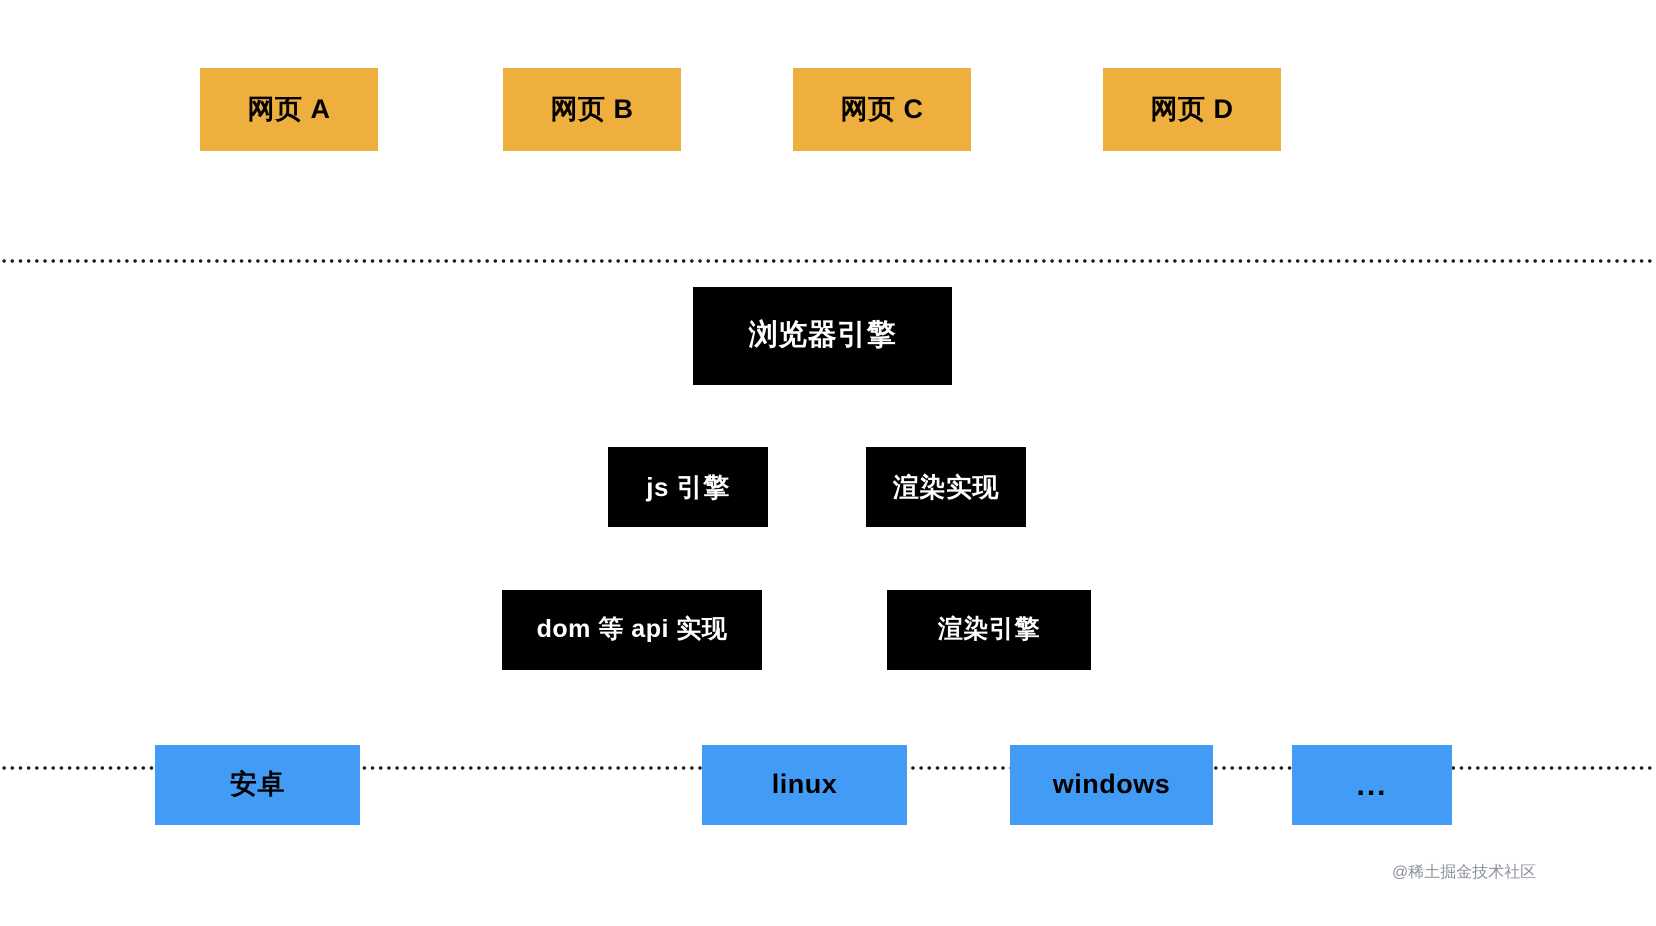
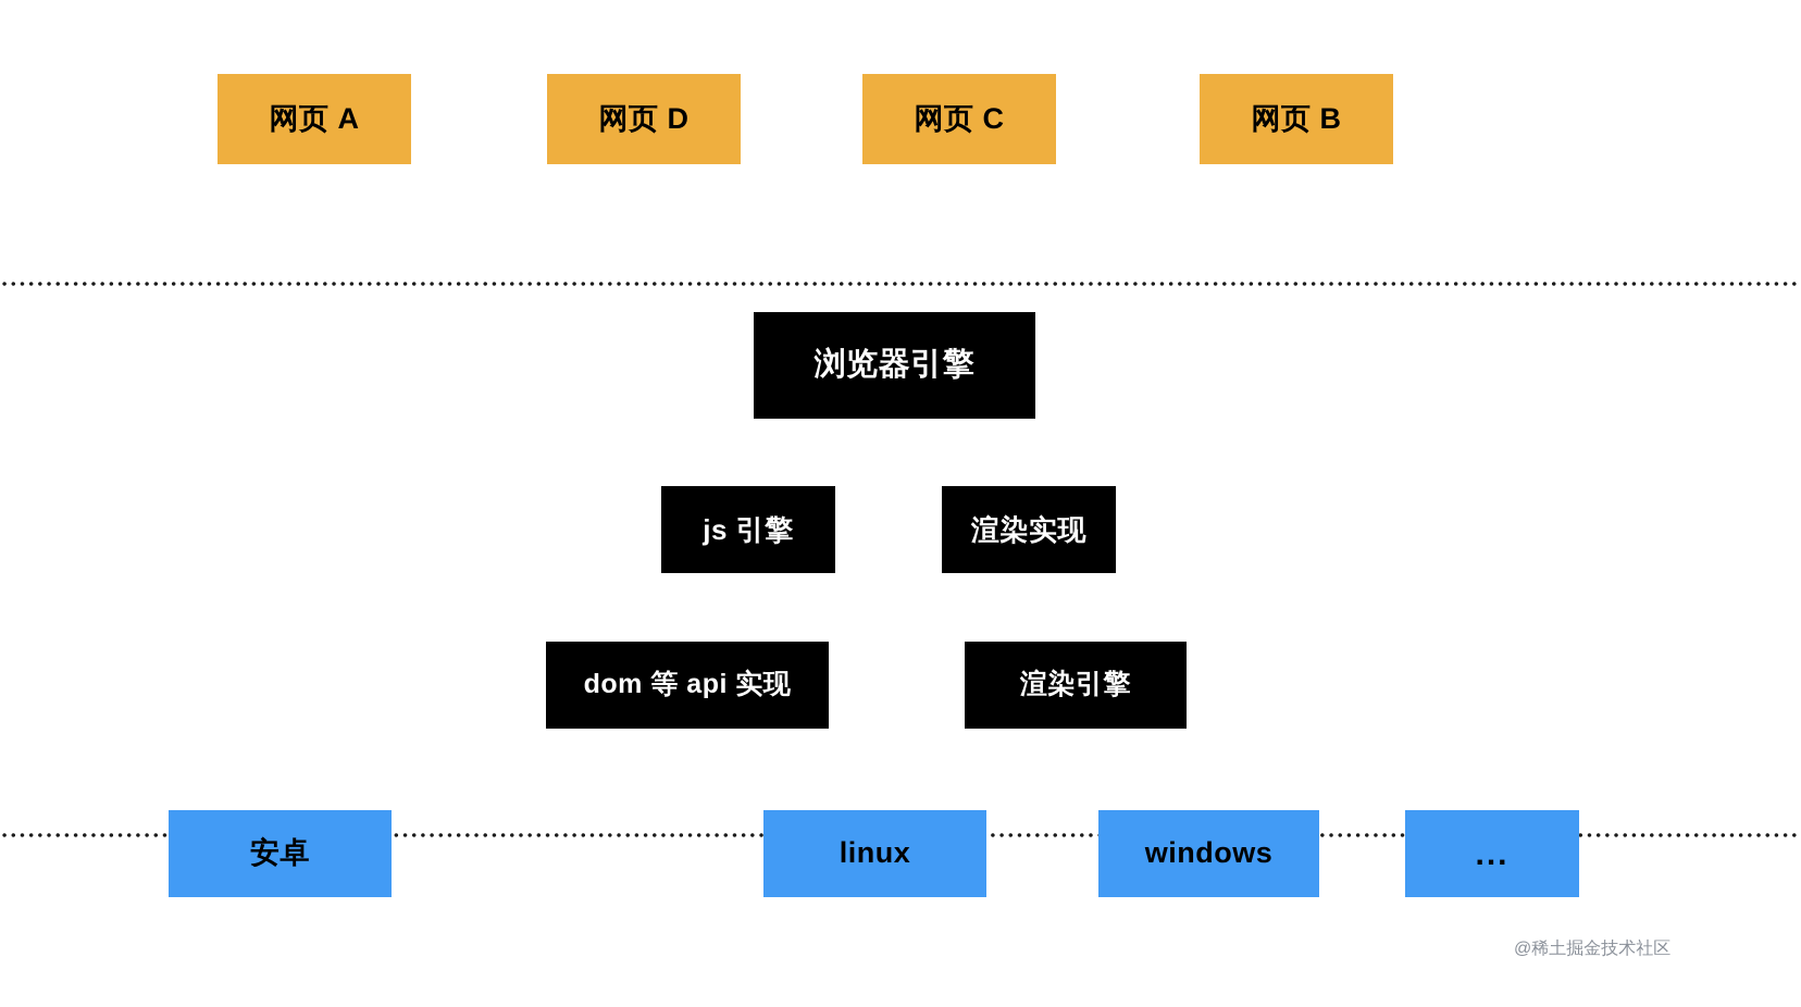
  网页 A
- 网页 B
+ 网页 D
  网页 C
- 网页 D
+ 网页 B
  浏览器引擎
  js 引擎
  渲染实现
  dom 等 api 实现
  渲染引擎
  安卓
  linux
  windows
  ...
  @稀土掘金技术社区
